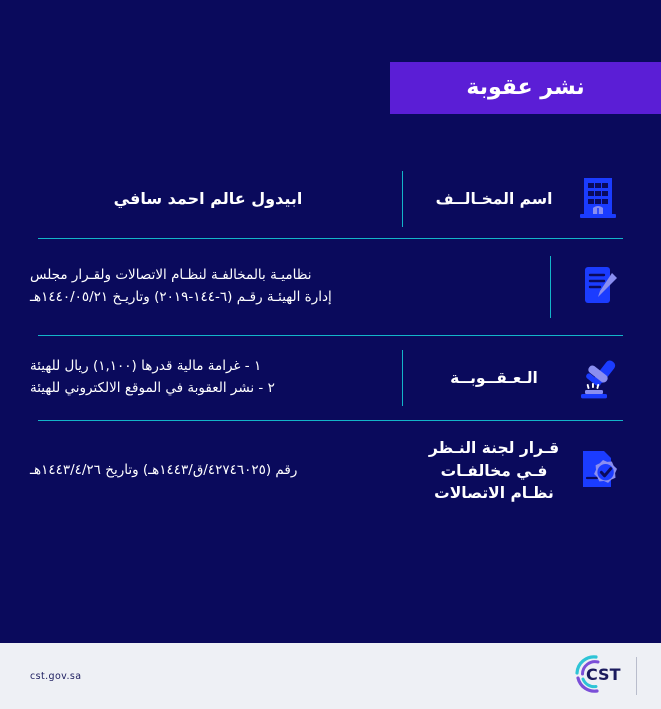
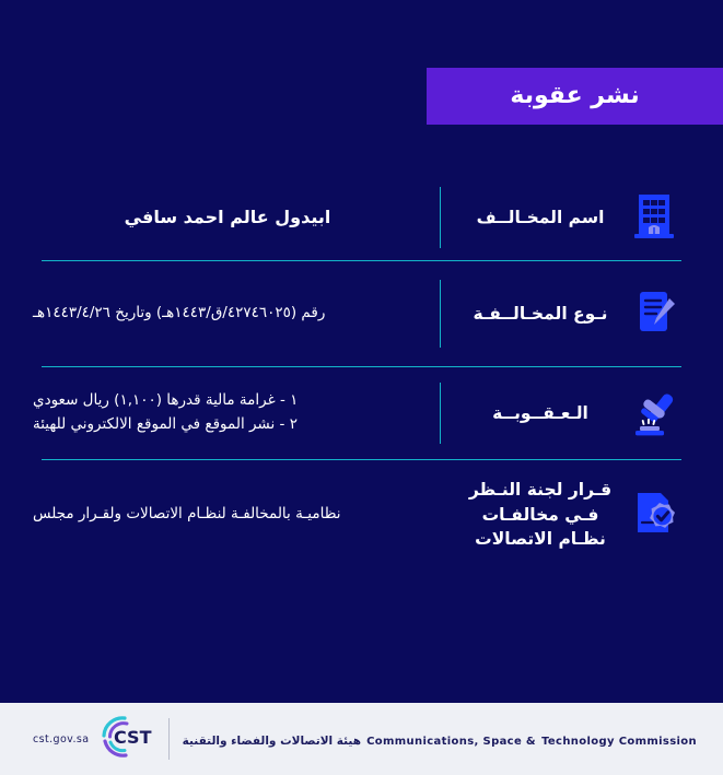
  نشر عقوبة
  اسم المخـالــف
  ابيدول عالم احمد سافي
+ نـوع المخـالــفـة
- نظاميـة بالمخالفـة لنظـام الاتصالات ولقـرار مجلس
+ رقم (٤٢٧٤٦٠٢٥/ق/١٤٤٣هـ) وتاريخ ١٤٤٣/٤/٢٦هـ
- إدارة الهيئـة رقـم (٦-١٤٤-٢٠١٩) وتاريـخ ١٤٤٠/٠٥/٢١هـ
  الـعـقــوبــة
- ١ - غرامة مالية قدرها (١,١٠٠) ريال للهيئة
+ ١ - غرامة مالية قدرها (١,١٠٠) ريال سعودي
- ٢ - نشر العقوبة في الموقع الالكتروني للهيئة
+ ٢ - نشر الموقع في الموقع الالكتروني للهيئة
  قـرار لجنة النـظر
  فـي مخالفـات
  نظـام الاتصالات
- رقم (٤٢٧٤٦٠٢٥/ق/١٤٤٣هـ) وتاريخ ١٤٤٣/٤/٢٦هـ
+ نظاميـة بالمخالفـة لنظـام الاتصالات ولقـرار مجلس
  CST
+ هيئة الاتصالات والفضاء والتقنية Communications, Space & Technology Commission
  cst.gov.sa
